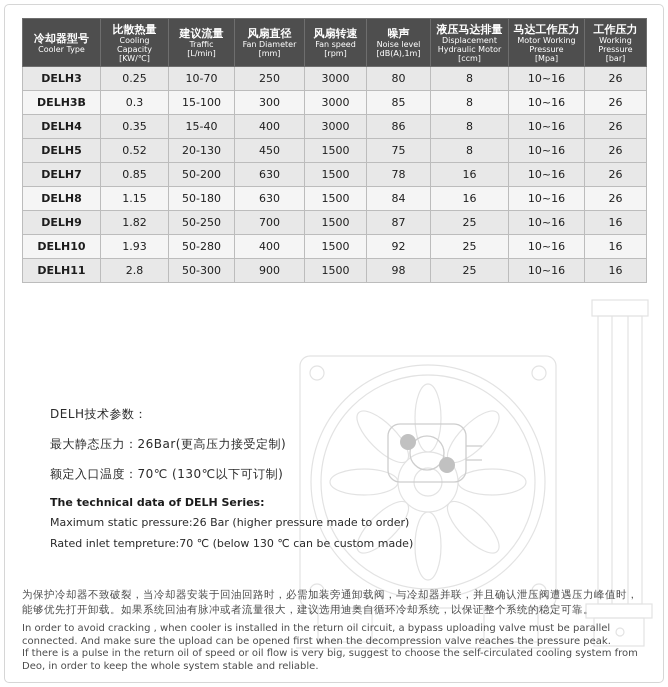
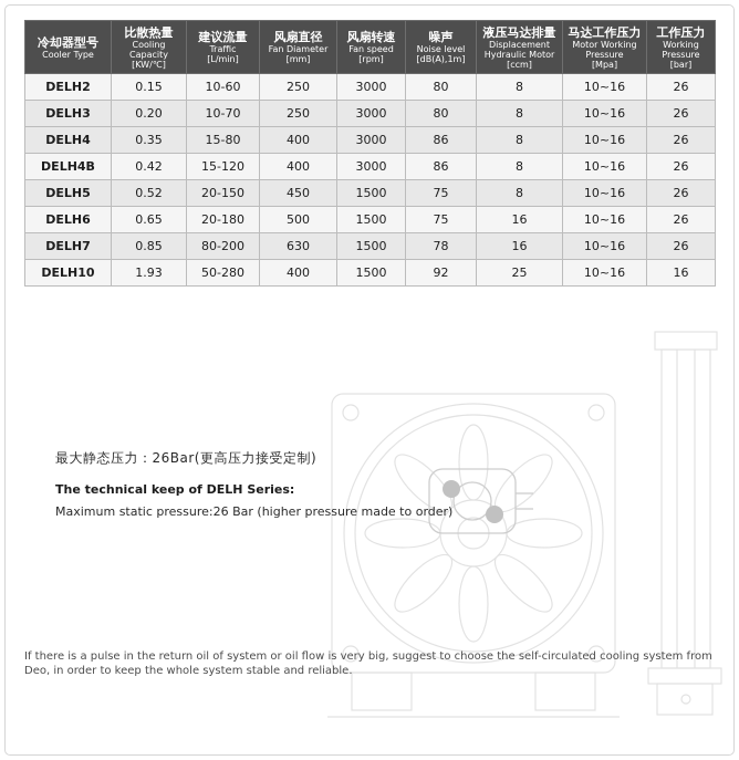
  冷却器型号Cooler Type	比散热量Cooling Capacity[KW/℃]	建议流量Traffic[L/min]	风扇直径Fan Diameter[mm]	风扇转速Fan speed[rpm]	噪声Noise level[dB(A),1m]	液压马达排量Displacement Hydraulic Motor[ccm]	马达工作压力Motor Working Pressure[Mpa]	工作压力Working Pressure[bar]
+ DELH2	0.15	10-60	250	3000	80	8	10~16	26
- DELH3	0.25	10-70	250	3000	80	8	10~16	26
+ DELH3	0.20	10-70	250	3000	80	8	10~16	26
- DELH3B	0.3	15-100	300	3000	85	8	10~16	26
- DELH4	0.35	15-40	400	3000	86	8	10~16	26
+ DELH4	0.35	15-80	400	3000	86	8	10~16	26
+ DELH4B	0.42	15-120	400	3000	86	8	10~16	26
- DELH5	0.52	20-130	450	1500	75	8	10~16	26
+ DELH5	0.52	20-150	450	1500	75	8	10~16	26
+ DELH6	0.65	20-180	500	1500	75	16	10~16	26
- DELH7	0.85	50-200	630	1500	78	16	10~16	26
+ DELH7	0.85	80-200	630	1500	78	16	10~16	26
- DELH8	1.15	50-180	630	1500	84	16	10~16	26
- DELH9	1.82	50-250	700	1500	87	25	10~16	16
  DELH10	1.93	50-280	400	1500	92	25	10~16	16
- DELH11	2.8	50-300	900	1500	98	25	10~16	16
- DELH技术参数：
  最大静态压力：26Bar(更高压力接受定制)
- 额定入口温度：70℃ (130℃以下可订制)
- The technical data of DELH Series:
+ The technical keep of DELH Series:
  Maximum static pressure:26 Bar (higher pressure made to order)
- Rated inlet tempreture:70 ℃ (below 130 ℃ can be custom made)
- 为保护冷却器不致破裂，当冷却器安装于回油回路时，必需加装旁通卸载阀，与冷却器并联，并且确认泄压阀遭遇压力峰值时，能够优先打开卸载。如果系统回油有脉冲或者流量很大，建议选用迪奥自循环冷却系统，以保证整个系统的稳定可靠。
- In order to avoid cracking , when cooler is installed in the return oil circuit, a bypass uploading valve must be parallel connected. And make sure the upload can be opened first when the decompression valve reaches the pressure peak.
- If there is a pulse in the return oil of speed or oil flow is very big, suggest to choose the self-circulated cooling system from Deo, in order to keep the whole system stable and reliable.
+ If there is a pulse in the return oil of system or oil flow is very big, suggest to choose the self-circulated cooling system from Deo, in order to keep the whole system stable and reliable.
